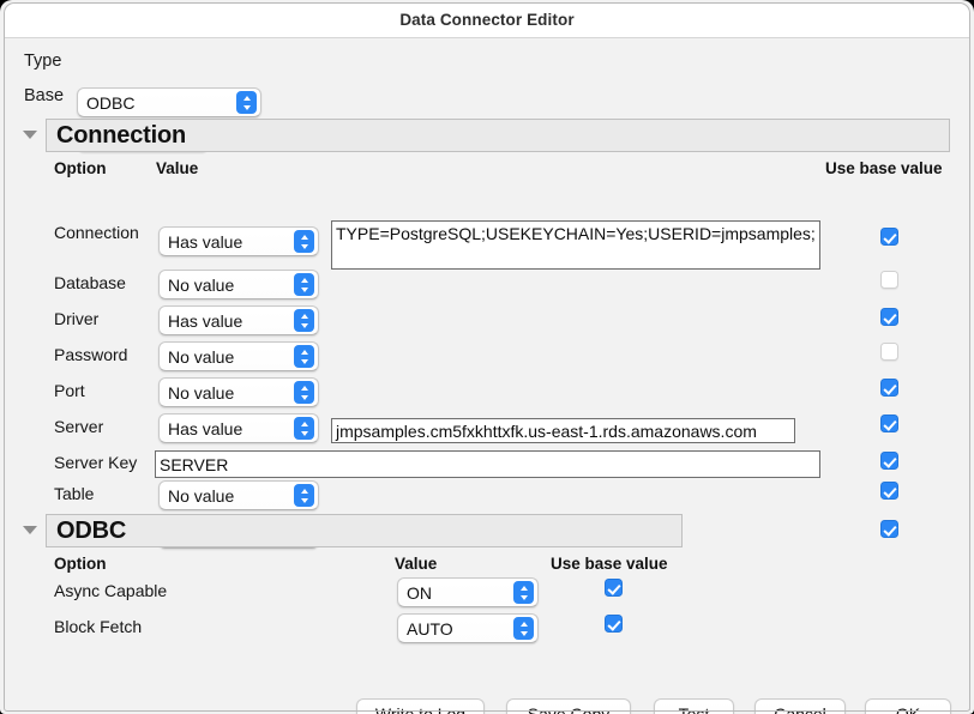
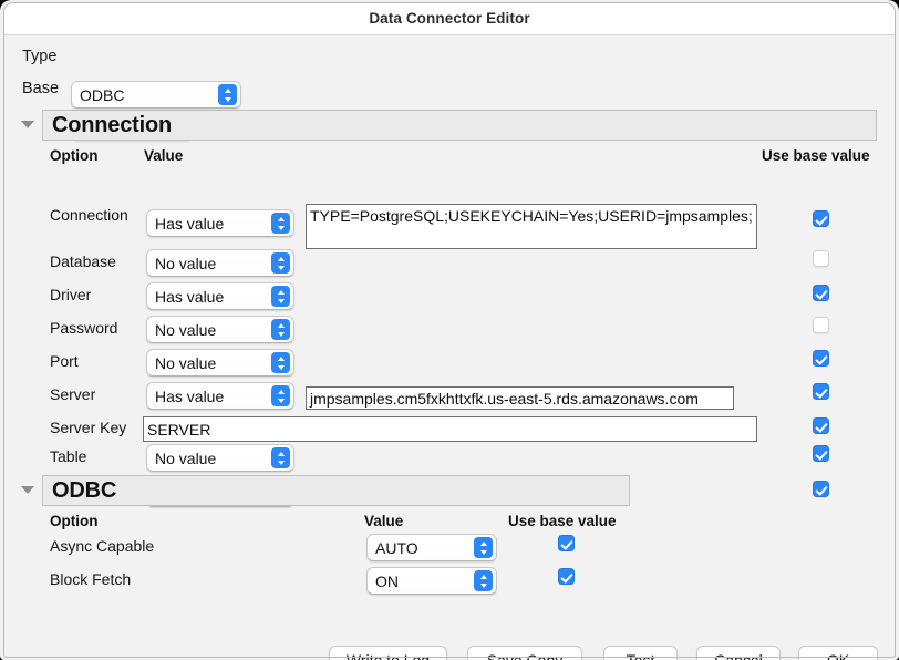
  Data Connector Editor
  Type
  ODBC
  Base
  Connection
  Option
  Value
  Use base value
  Connection
  Has value
  TYPE=PostgreSQL;USEKEYCHAIN=Yes;USERID=jmpsamples;
  Database
  No value
  Driver
  Has value
  Password
  No value
  Port
  No value
  Server
  Has value
- jmpsamples.cm5fxkhttxfk.us-east-1.rds.amazonaws.com
+ jmpsamples.cm5fxkhttxfk.us-east-5.rds.amazonaws.com
  Server Key
  SERVER
  Table
  No value
  ODBC
  Option
  Value
  Use base value
  Async Capable
- ON
+ AUTO
  Block Fetch
- AUTO
+ ON
